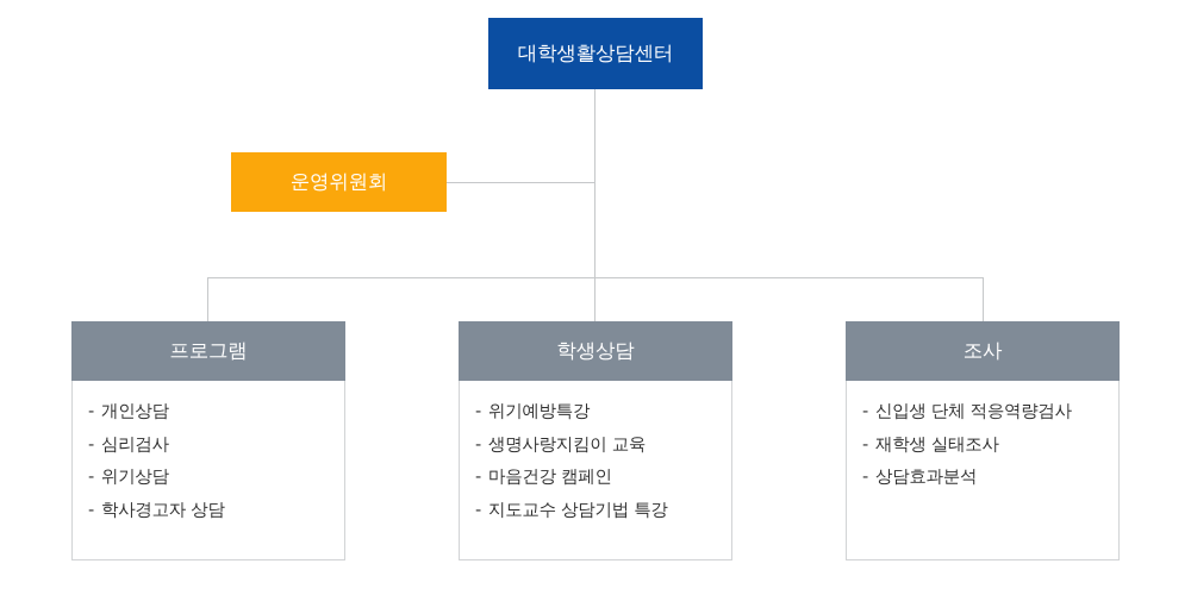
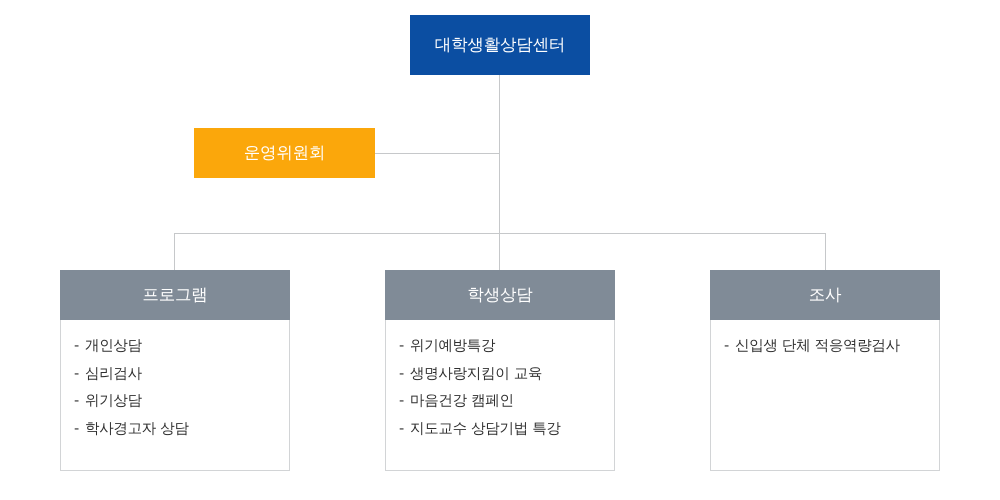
  대학생활상담센터
  운영위원회
  프로그램
  - 개인상담
  - 심리검사
  - 위기상담
  - 학사경고자 상담
  학생상담
  - 위기예방특강
  - 생명사랑지킴이 교육
  - 마음건강 캠페인
  - 지도교수 상담기법 특강
  조사
  - 신입생 단체 적응역량검사
- - 재학생 실태조사
- - 상담효과분석
